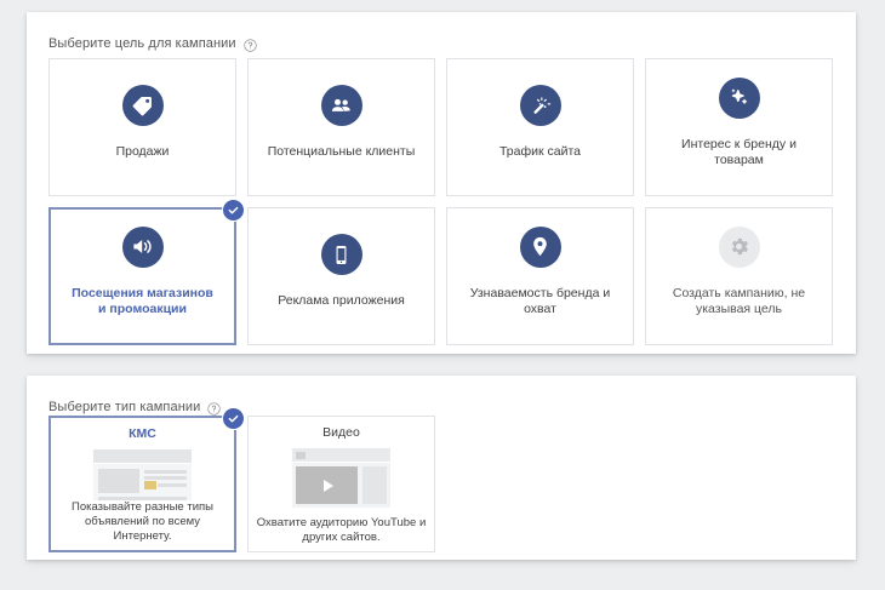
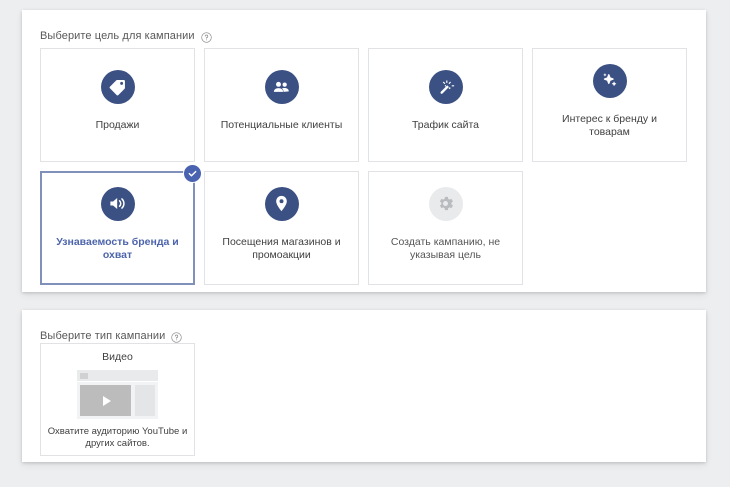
  Выберите цель для кампании
  Продажи
  Потенциальные клиенты
  Трафик сайта
  Интерес к бренду и товарам
- Посещения магазинов и промоакции
+ Узнаваемость бренда и охват
- Реклама приложения
- Узнаваемость бренда и охват
+ Посещения магазинов и промоакции
  Создать кампанию, не указывая цель
  Выберите тип кампании
- КМС
- Показывайте разные типы объявлений по всему Интернету.
  Видео
  Охватите аудиторию YouTube и других сайтов.
